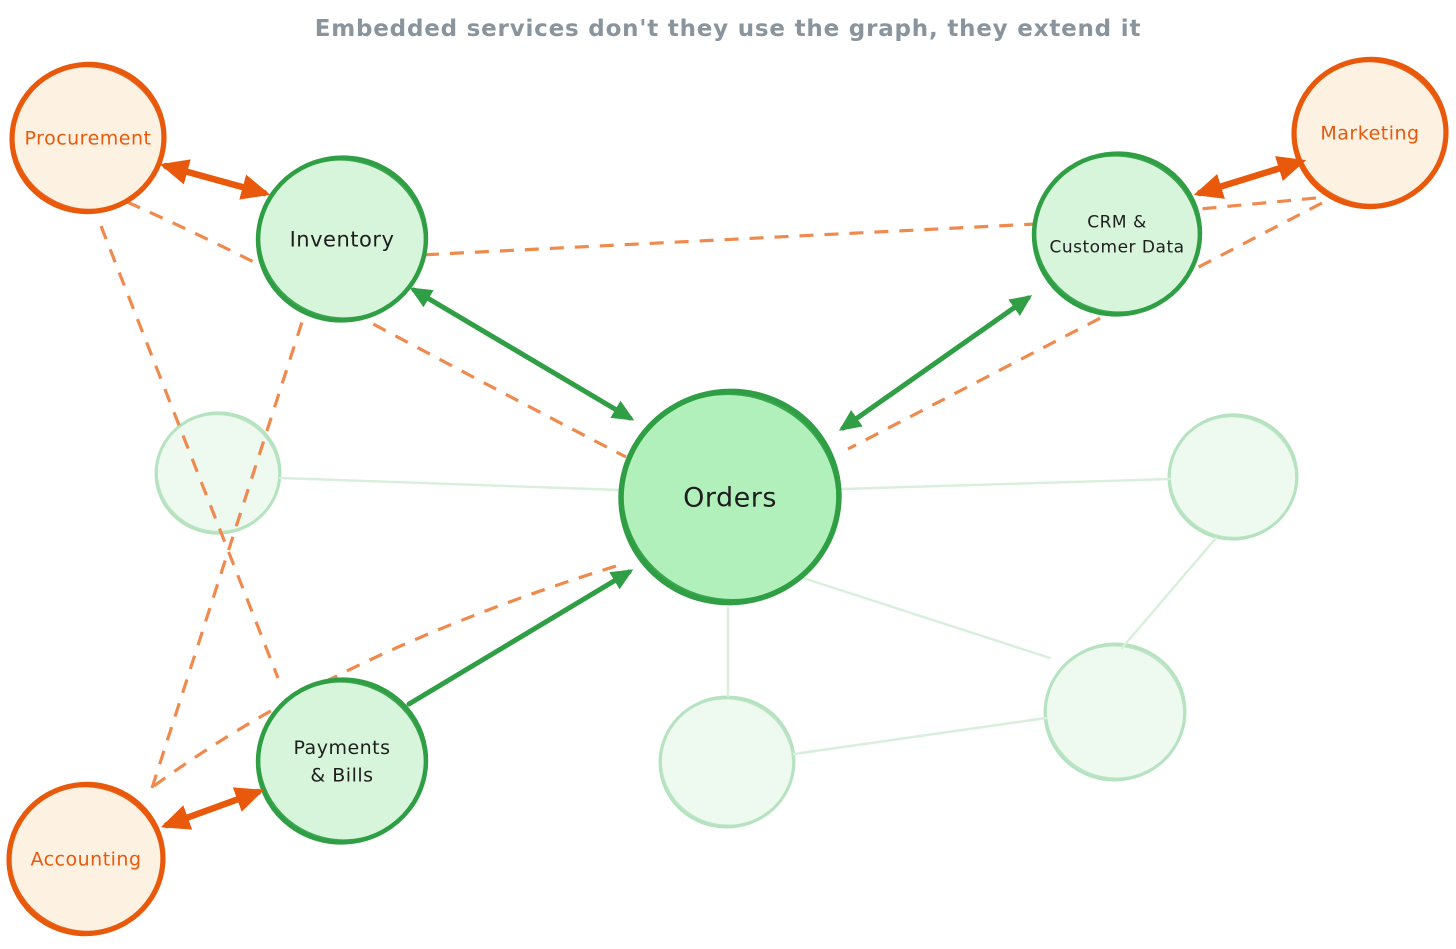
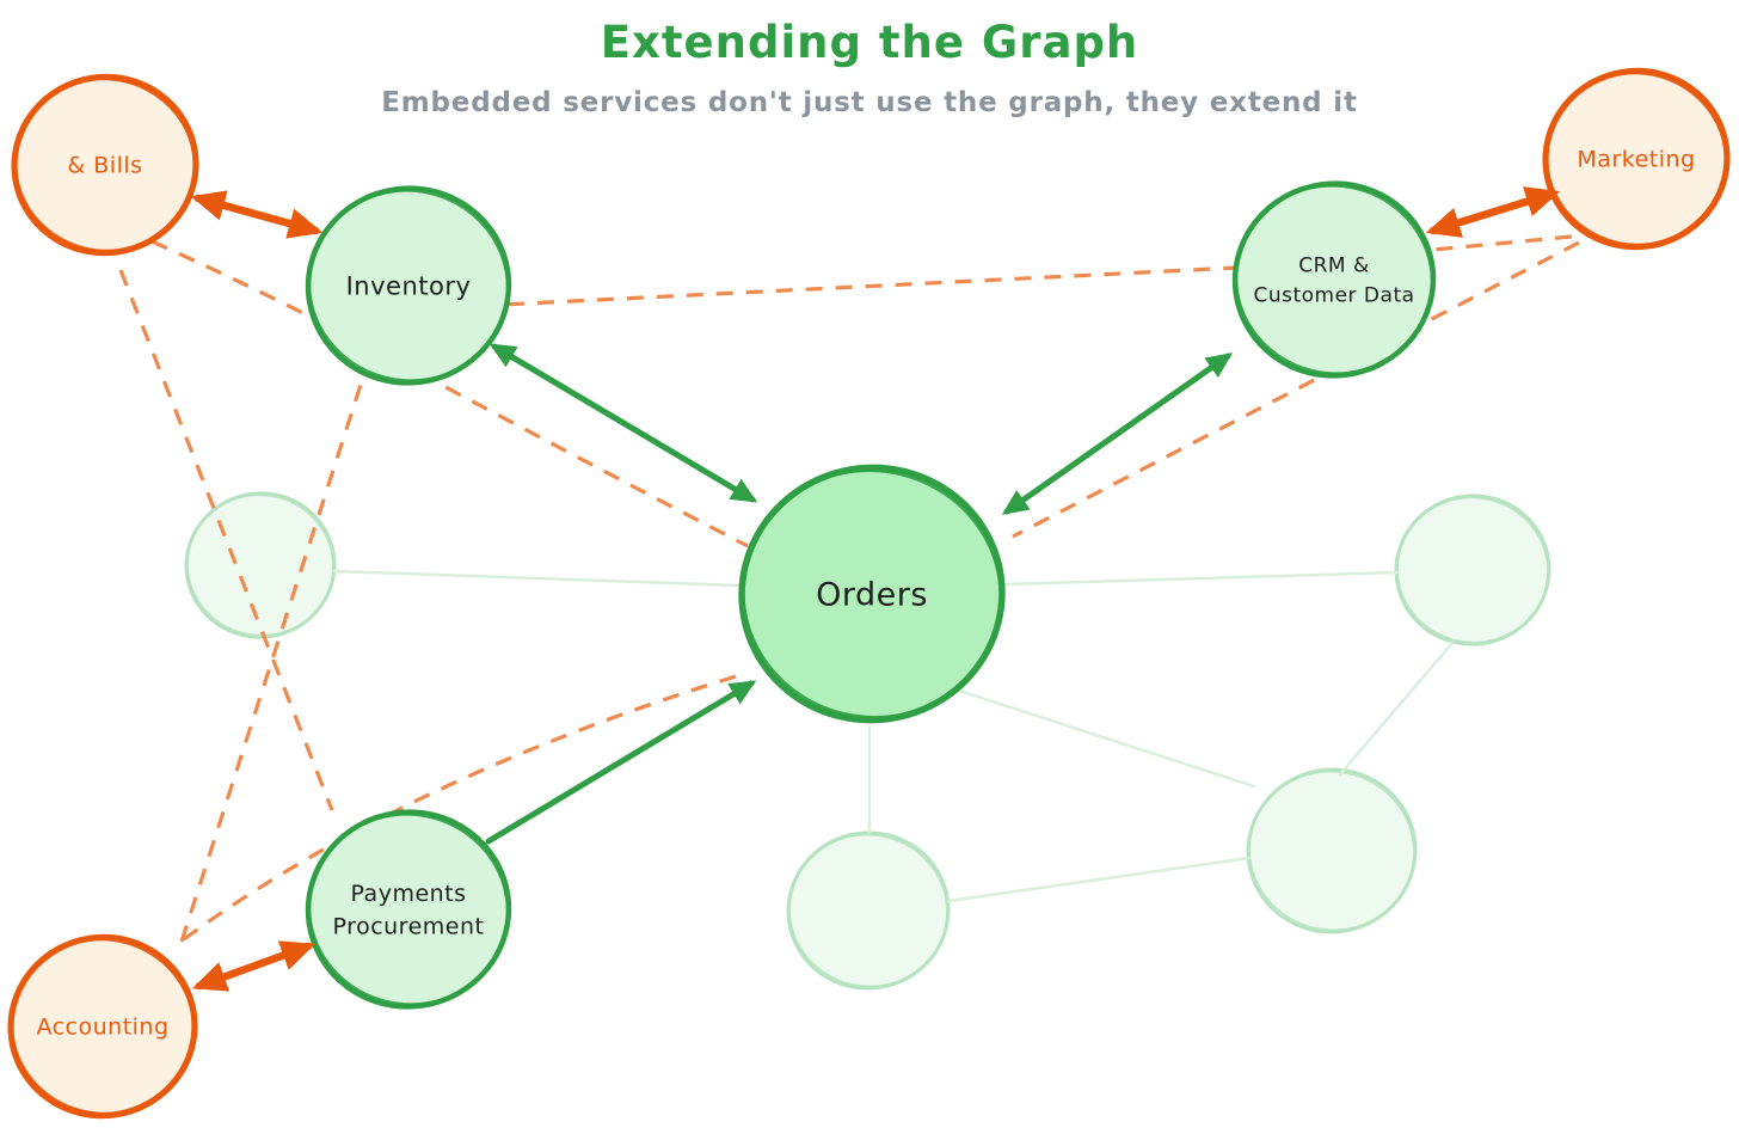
- Procurement
+ & Bills
  Inventory
  Orders
  CRM & Customer Data
  Marketing
- Payments & Bills
+ Payments Procurement
  Accounting
+ Extending the Graph
- Embedded services don't they use the graph, they extend it
+ Embedded services don't just use the graph, they extend it
